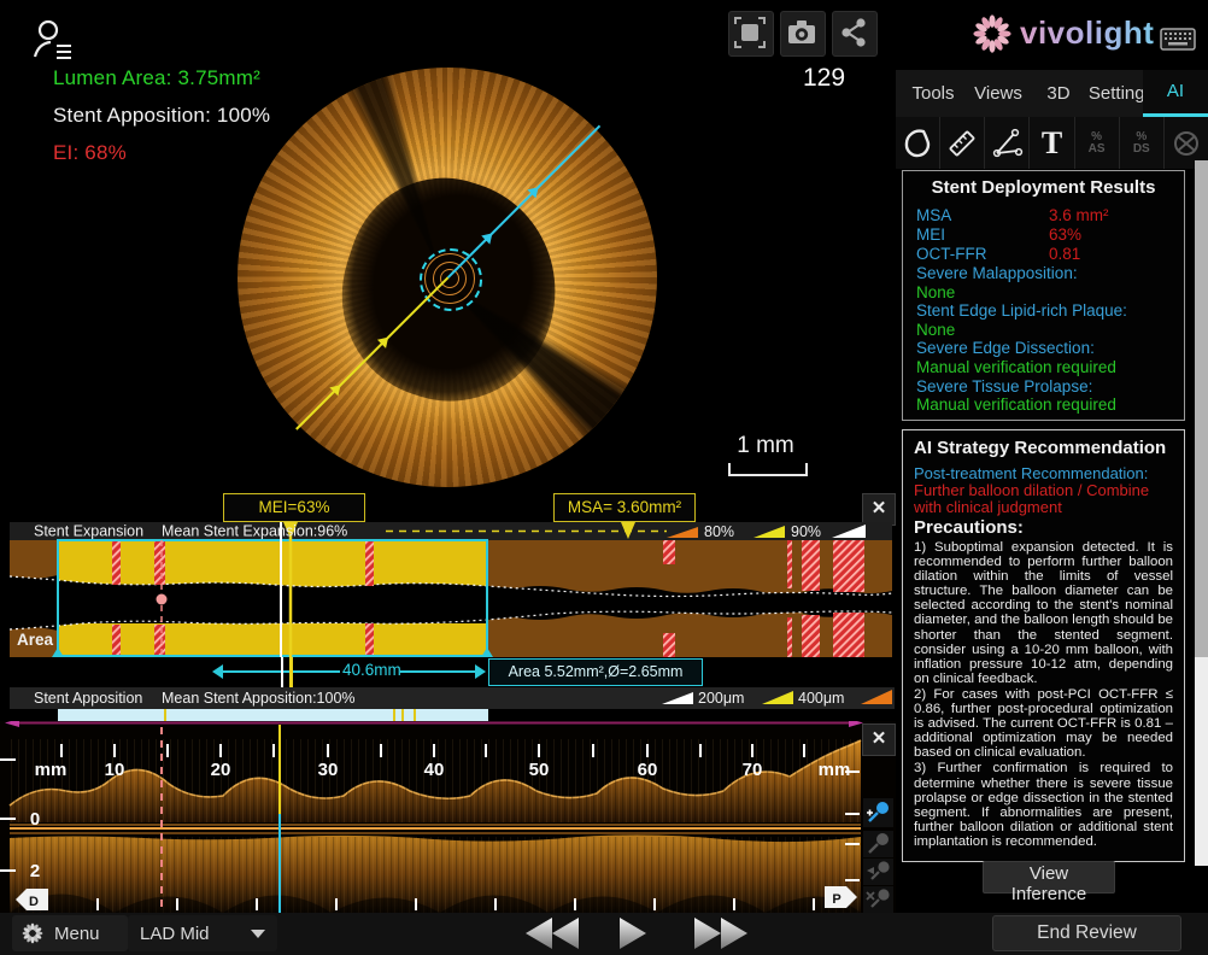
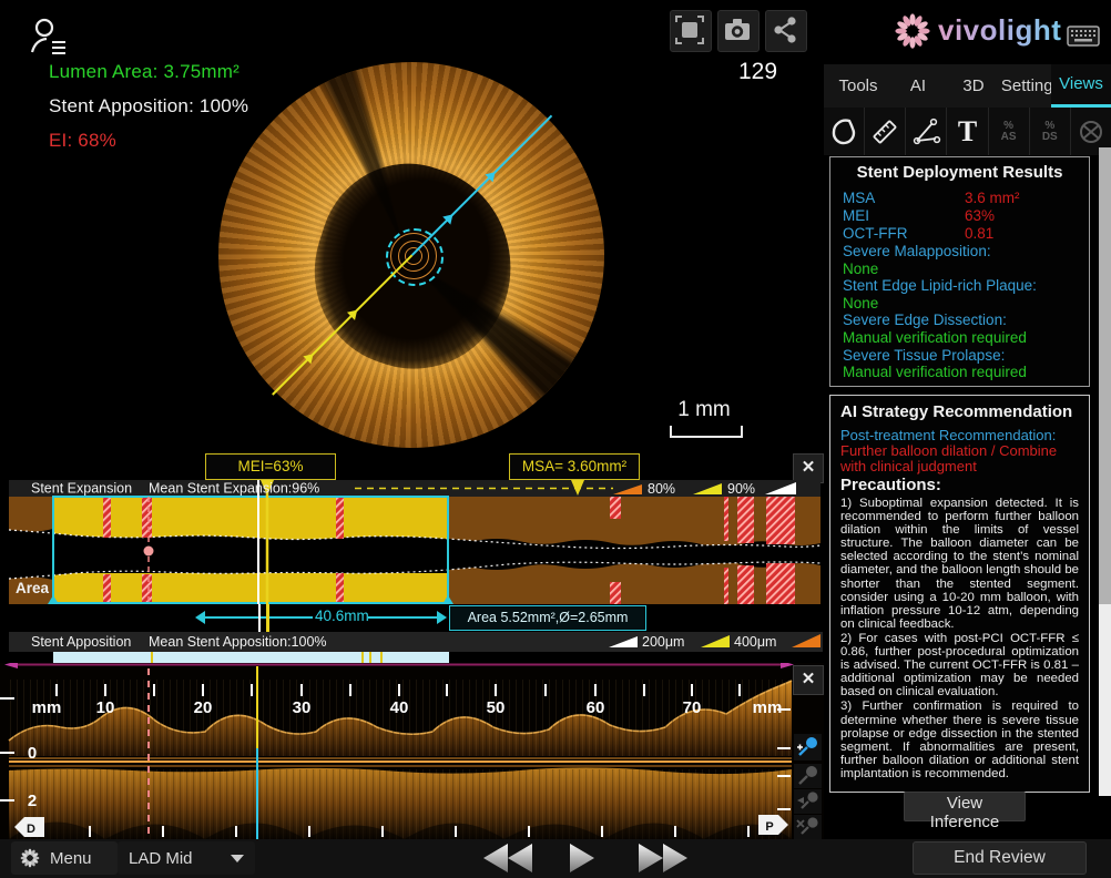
  Lumen Area: 3.75mm²
  Stent Apposition: 100%
  EI: 68%
  129
  1 mm
  vivolight
  Tools
- Views
+ AI
  3D
  Setting
- AI
+ Views
  T
  %
  AS
  %
  DS
  Stent Deployment Results
  MSA
  3.6 mm²
  MEI
  63%
  OCT-FFR
  0.81
  Severe Malapposition:
  None
  Stent Edge Lipid-rich Plaque:
  None
  Severe Edge Dissection:
  Manual verification required
  Severe Tissue Prolapse:
  Manual verification required
  AI Strategy Recommendation
  Post-treatment Recommendation:
  Further balloon dilation / Combine with clinical judgment
  Precautions:
  1) Suboptimal expansion detected. It is recommended to perform further balloon dilation within the limits of vessel structure. The balloon diameter can be selected according to the stent’s nominal diameter, and the balloon length should be shorter than the stented segment. consider using a 10-20 mm balloon, with inflation pressure 10-12 atm, depending on clinical feedback.
  2) For cases with post-PCI OCT-FFR ≤ 0.86, further post-procedural optimization is advised. The current OCT-FFR is 0.81 – additional optimization may be needed based on clinical evaluation.
  3) Further confirmation is required to determine whether there is severe tissue prolapse or edge dissection in the stented segment. If abnormalities are present, further balloon dilation or additional stent implantation is recommended.
  View Inference
  MEI=63%
  MSA= 3.60mm²
  ✕
  Stent Expansion
  Mean Stent Expansion:96%
  80%
  90%
  Area
  Area 5.52mm²,Ø=2.65mm
  40.6mm
  Stent Apposition
  Mean Stent Apposition:100%
  200μm
  400μm
  mm
  10
  20
  30
  40
  50
  60
  70
  mm
  0
  2
  D
  P
  ✕
  Menu
  LAD Mid
  End Review
